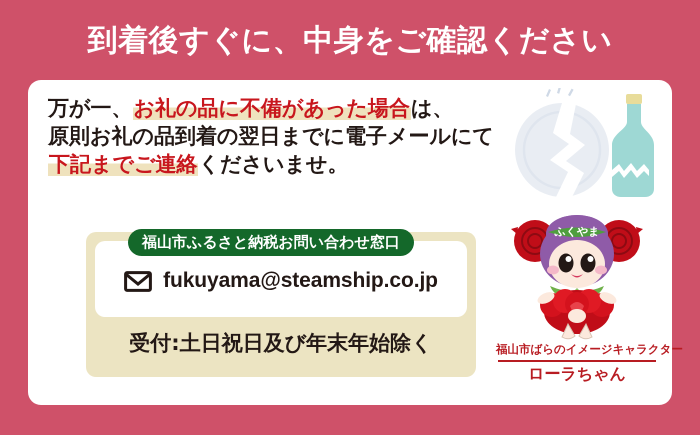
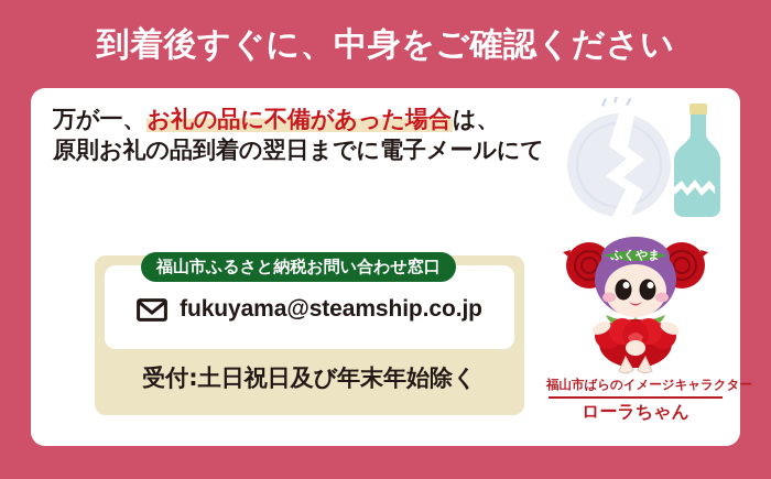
  到着後すぐに、中身をご確認ください
  万が一、お礼の品に不備があった場合は、
  原則お礼の品到着の翌日までに電子メールにて
- 下記までご連絡くださいませ。
  福山市ふるさと納税お問い合わせ窓口
  fukuyama@steamship.co.jp
  受付:土日祝日及び年末年始除く
  ふくやま
  福山市ばらのイメージキャラクター
  ローラちゃん
